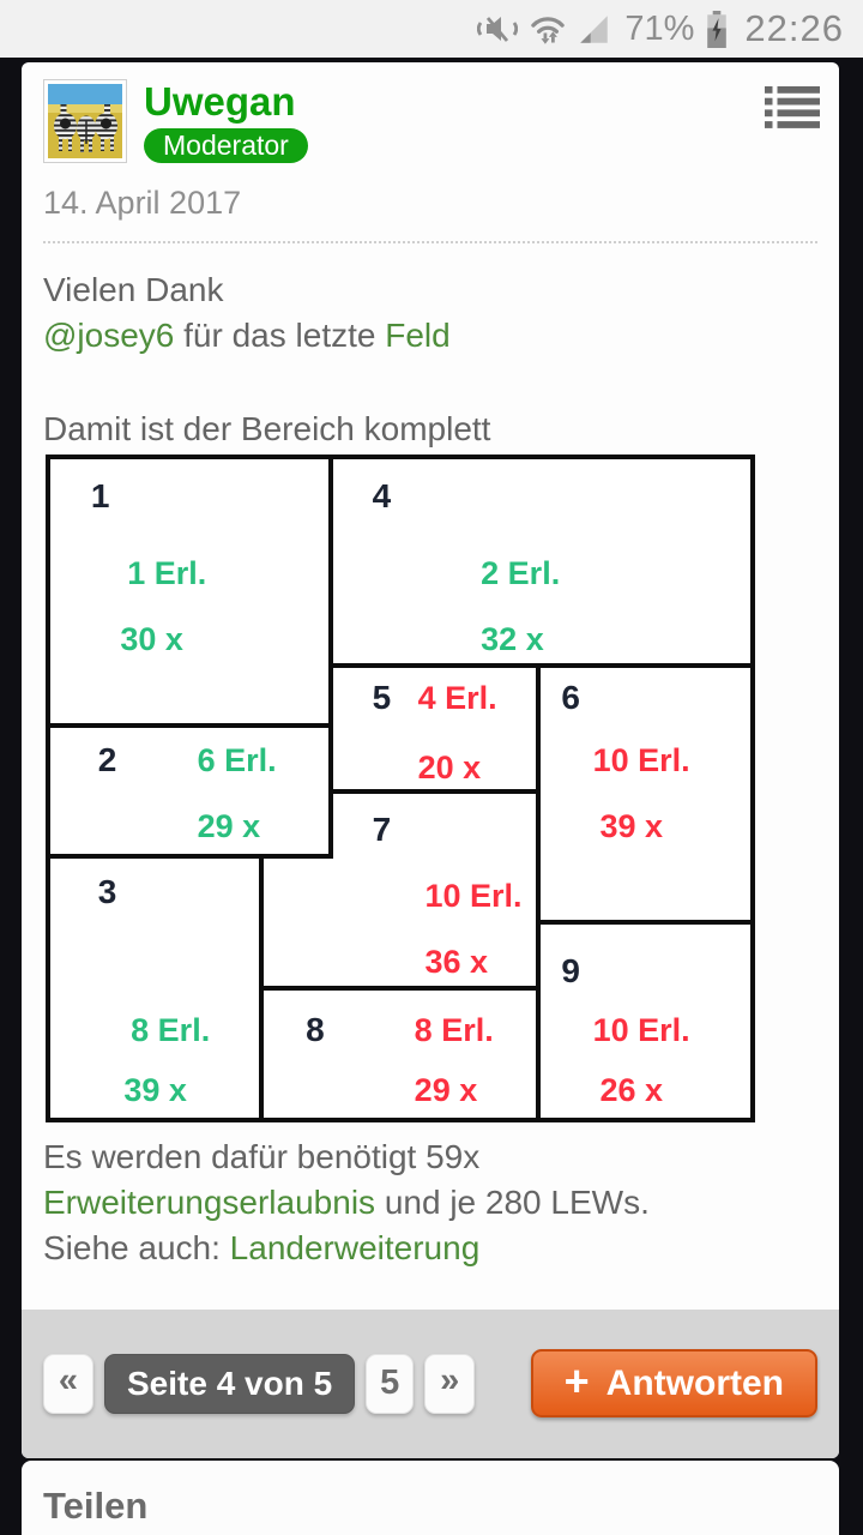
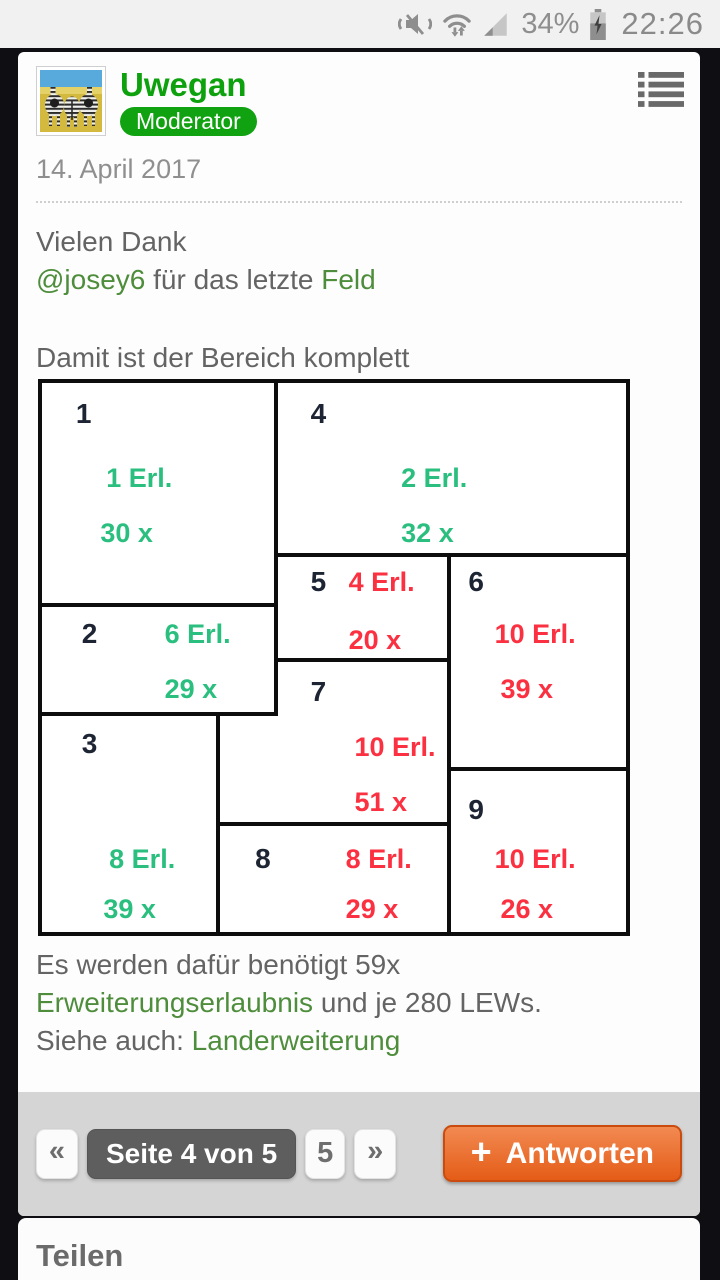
- 71%
+ 34%
  22:26
  Uwegan
  Moderator
  14. April 2017
  Vielen Dank
  @josey6 für das letzte Feld
  Damit ist der Bereich komplett
  1
  1 Erl.
  30 x
  4
  2 Erl.
  32 x
  5
  4 Erl.
  20 x
  6
  10 Erl.
  39 x
  2
  6 Erl.
  29 x
  7
  10 Erl.
- 36 x
+ 51 x
  3
  8 Erl.
  39 x
  8
  8 Erl.
  29 x
  9
  10 Erl.
  26 x
  Es werden dafür benötigt 59x Erweiterungserlaubnis und je 280 LEWs.
  Siehe auch: Landerweiterung
  «
  Seite 4 von 5
  5
  »
  +
  Antworten
  Teilen
